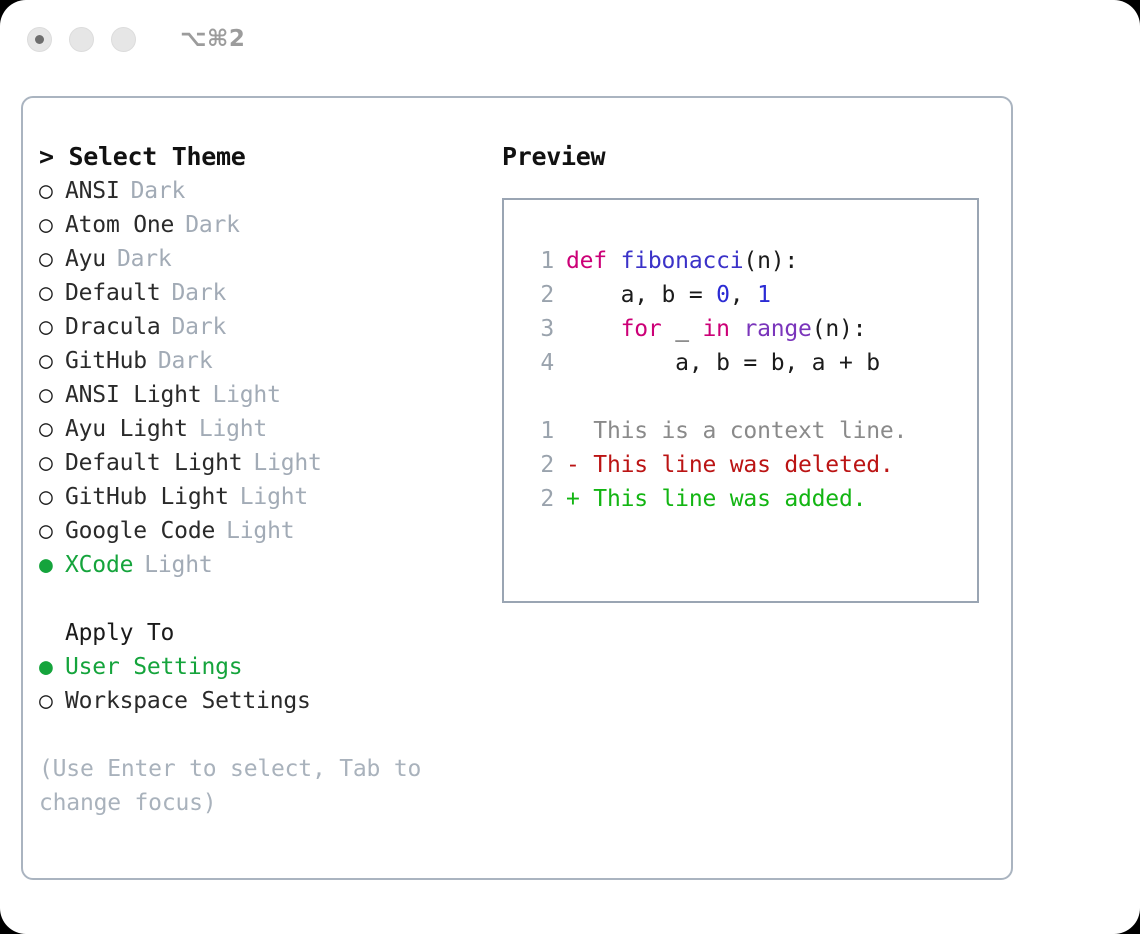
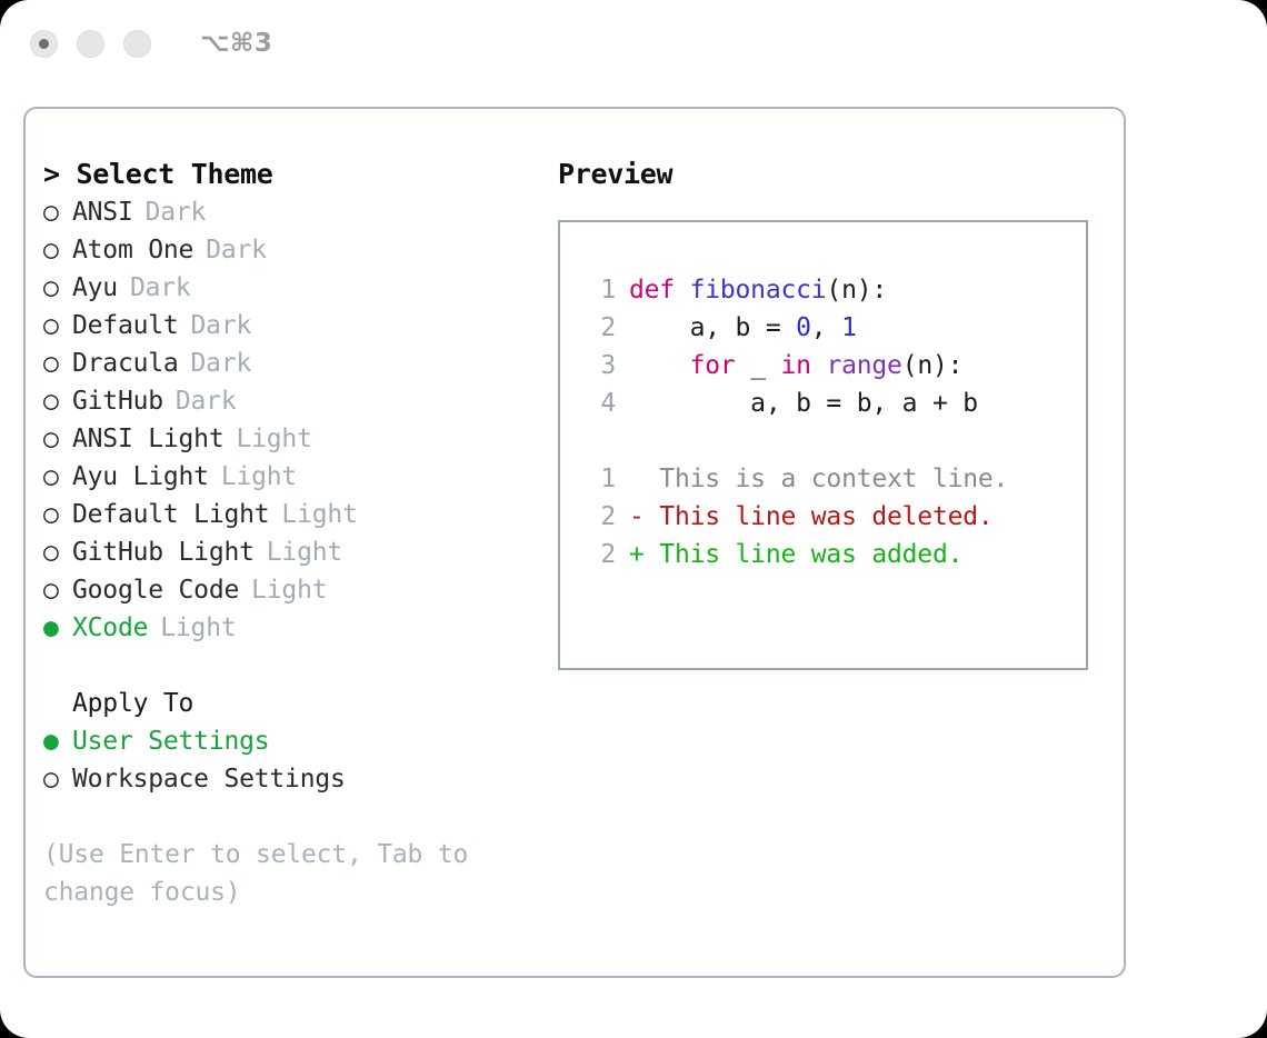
- ⌥⌘2
+ ⌥⌘3
  > Select Theme
  ○
  ANSI
  Dark
  ○
  Atom One
  Dark
  ○
  Ayu
  Dark
  ○
  Default
  Dark
  ○
  Dracula
  Dark
  ○
  GitHub
  Dark
  ○
  ANSI Light
  Light
  ○
  Ayu Light
  Light
  ○
  Default Light
  Light
  ○
  GitHub Light
  Light
  ○
  Google Code
  Light
  ●
  XCode
  Light
  Apply To
  ●
  User Settings
  ○
  Workspace Settings
  (Use Enter to select, Tab to change focus)
  Preview
  1
  def fibonacci(n):
  2
  a, b = 0, 1
  3
  for _ in range(n):
  4
  a, b = b, a + b
  1
  This is a context line.
  2
  -
  This line was deleted.
  2
  +
  This line was added.
